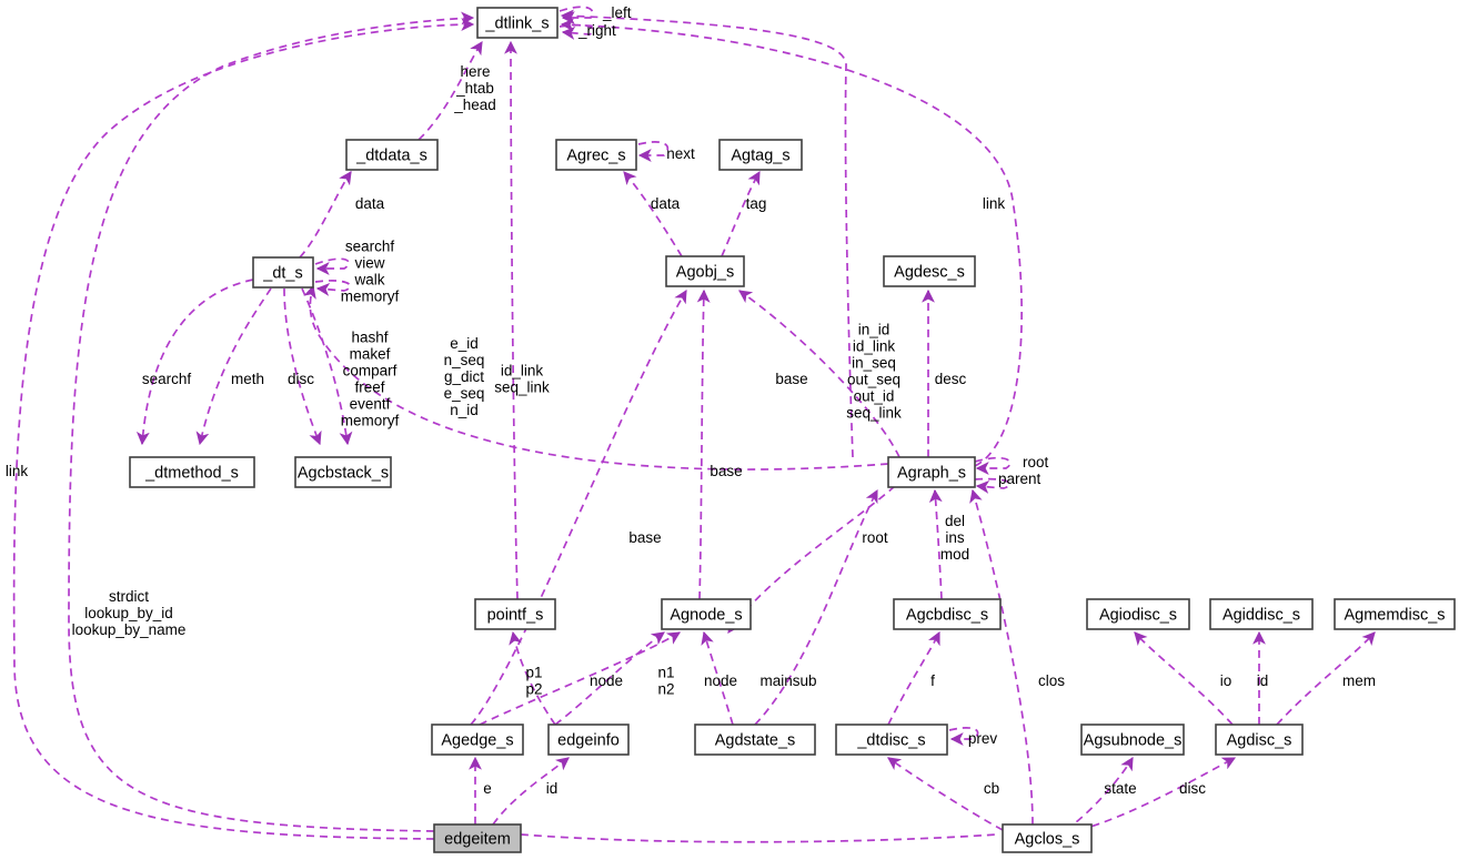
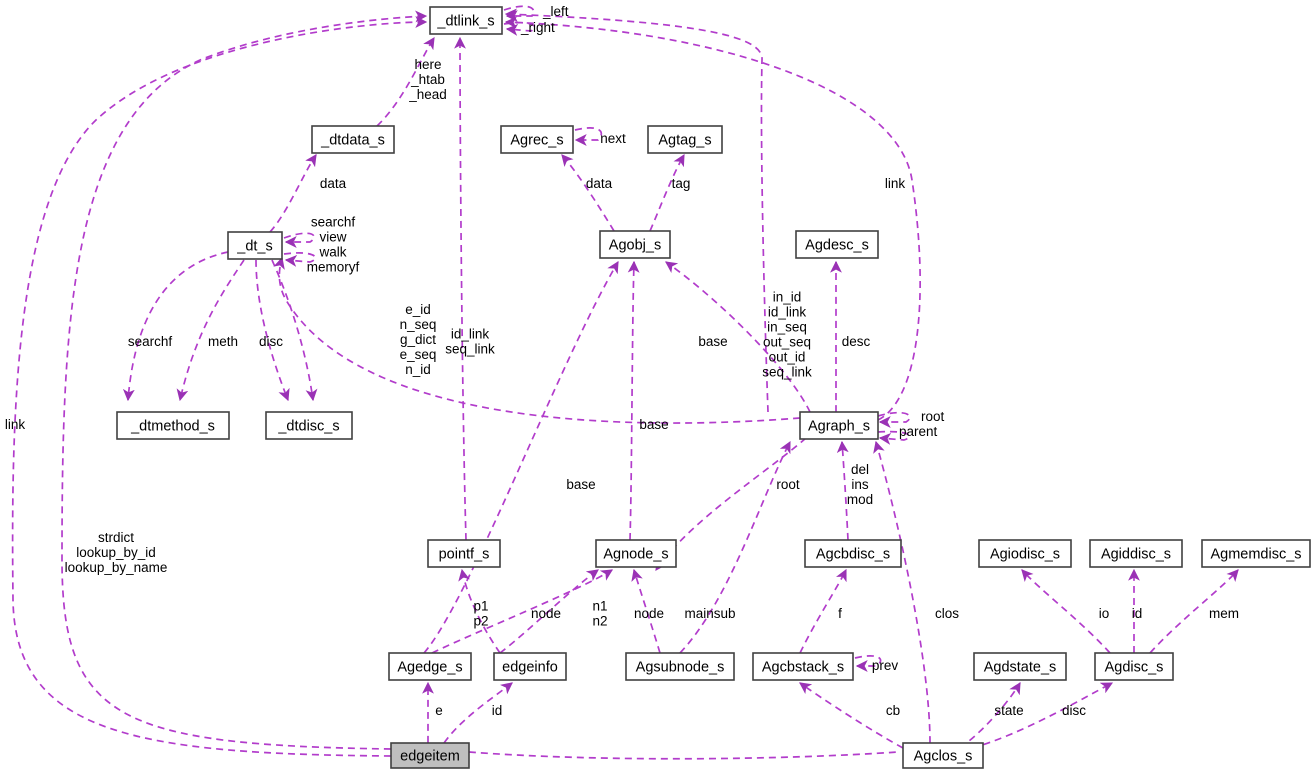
  _dtlink_s
  _dtdata_s
  Agrec_s
  Agtag_s
  _dt_s
  Agobj_s
  Agdesc_s
  _dtmethod_s
- Agcbstack_s
+ _dtdisc_s
  Agraph_s
  pointf_s
  Agnode_s
  Agcbdisc_s
  Agiodisc_s
  Agiddisc_s
  Agmemdisc_s
  Agedge_s
  edgeinfo
- Agdstate_s
+ Agsubnode_s
- _dtdisc_s
+ Agcbstack_s
- Agsubnode_s
+ Agdstate_s
  Agdisc_s
  edgeitem
  Agclos_s
  _left
  _right
  here _htab _head
  next
  data
  data
  tag
  searchf view walk memoryf
  searchf
  meth
  disc
- hashf makef comparf freef eventf memoryf
  e_id n_seq g_dict e_seq n_id
  id_link seq_link
  base
  in_id id_link in_seq out_seq out_id seq_link
  desc
  link
  link
  root
  parent
  base
  strdict lookup_by_id lookup_by_name
  base
  root
  del ins mod
  p1 p2
  node
  n1 n2
  node
  mainsub
  f
  clos
  io
  id
  mem
  prev
  e
  id
  cb
  state
  disc
